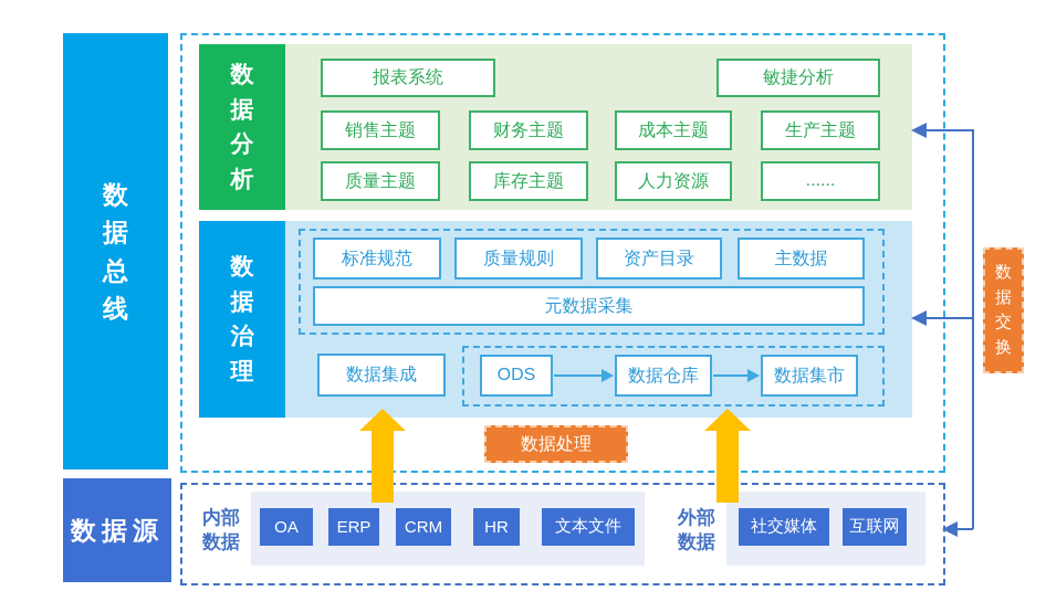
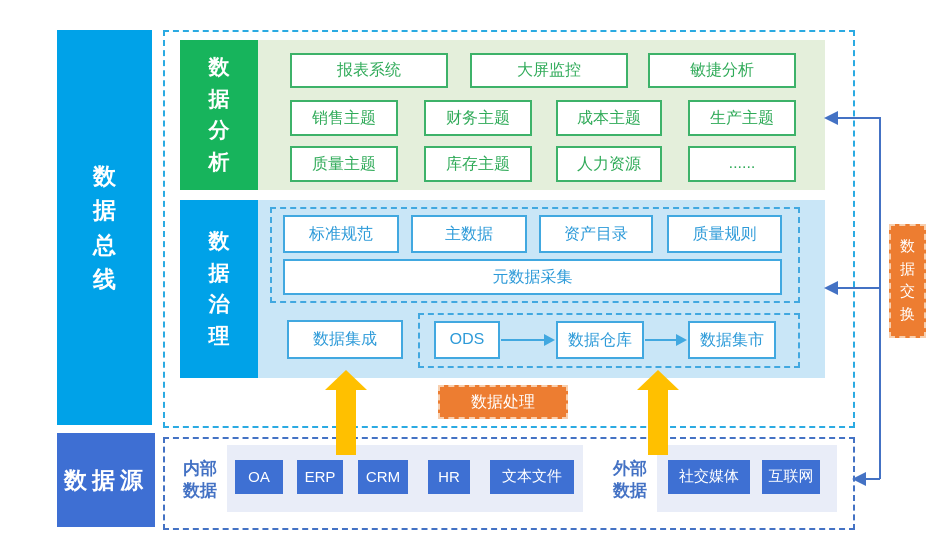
  数据总线
  数据分析
  报表系统
+ 大屏监控
  敏捷分析
  销售主题
  财务主题
  成本主题
  生产主题
  质量主题
  库存主题
  人力资源
  ......
  数据治理
  标准规范
- 质量规则
+ 主数据
  资产目录
- 主数据
+ 质量规则
  元数据采集
  数据集成
  ODS
  数据仓库
  数据集市
  数据处理
  数据源
  内部数据
  OA
  ERP
  CRM
  HR
  文本文件
  外部数据
  社交媒体
  互联网
  数据交换
